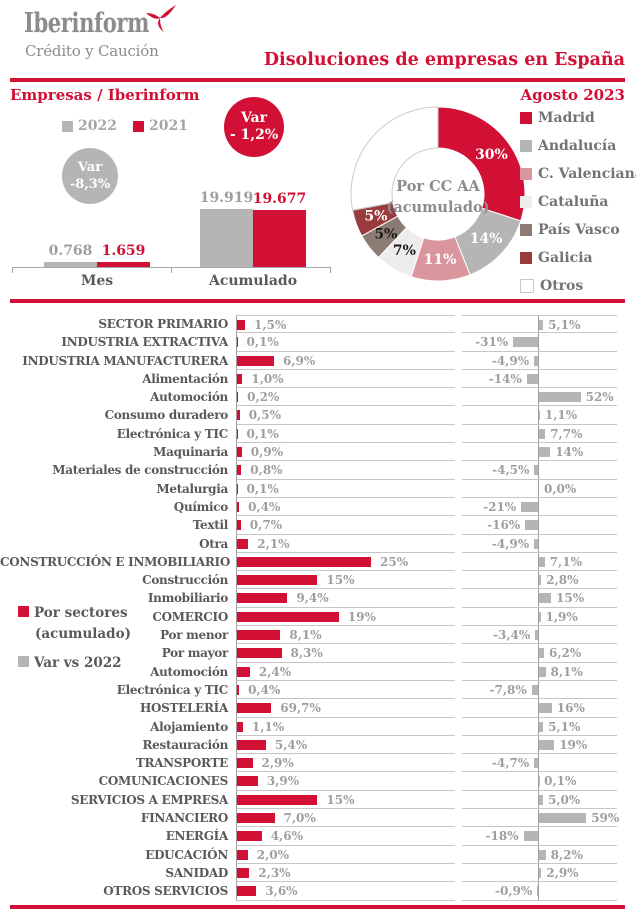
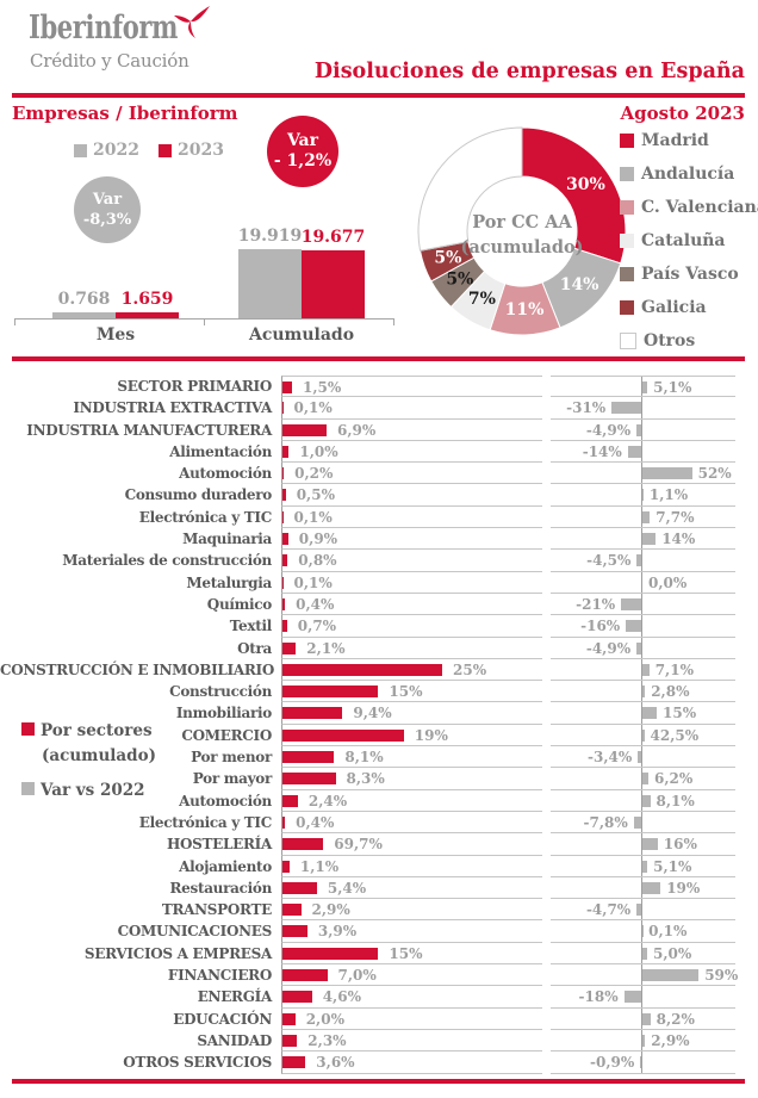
  Iberinform
  Crédito y Caución
  Disoluciones de empresas en España
  Empresas / Iberinform
  Agosto 2023
  2022
- 2021
+ 2023
  Var
  -8,3%
  Var
  - 1,2%
  0.768
  1.659
  19.919
  19.677
  Mes
  Acumulado
  30%
  14%
  11%
  7%
  5%
  5%
  Por CC AA
  (acumulado)
  Madrid
  Andalucía
  C. Valencian
  Cataluña
  País Vasco
  Galicia
  Otros
  SECTOR PRIMARIO
  1,5%
  5,1%
  INDUSTRIA EXTRACTIVA
  0,1%
  -31%
  INDUSTRIA MANUFACTURERA
  6,9%
  -4,9%
  Alimentación
  1,0%
  -14%
  Automoción
  0,2%
  52%
  Consumo duradero
  0,5%
  1,1%
  Electrónica y TIC
  0,1%
  7,7%
  Maquinaria
  0,9%
  14%
  Materiales de construcción
  0,8%
  -4,5%
  Metalurgia
  0,1%
  0,0%
  Químico
  0,4%
  -21%
  Textil
  0,7%
  -16%
  Otra
  2,1%
  -4,9%
  CONSTRUCCIÓN E INMOBILIARIO
  25%
  7,1%
  Construcción
  15%
  2,8%
  Inmobiliario
  9,4%
  15%
  COMERCIO
  19%
- 1,9%
+ 42,5%
  Por menor
  8,1%
  -3,4%
  Por mayor
  8,3%
  6,2%
  Automoción
  2,4%
  8,1%
  Electrónica y TIC
  0,4%
  -7,8%
  HOSTELERÍA
  69,7%
  16%
  Alojamiento
  1,1%
  5,1%
  Restauración
  5,4%
  19%
  TRANSPORTE
  2,9%
  -4,7%
  COMUNICACIONES
  3,9%
  0,1%
  SERVICIOS A EMPRESA
  15%
  5,0%
  FINANCIERO
  7,0%
  59%
  ENERGÍA
  4,6%
  -18%
  EDUCACIÓN
  2,0%
  8,2%
  SANIDAD
  2,3%
  2,9%
  OTROS SERVICIOS
  3,6%
  -0,9%
  Por sectores
  (acumulado)
  Var vs 2022
